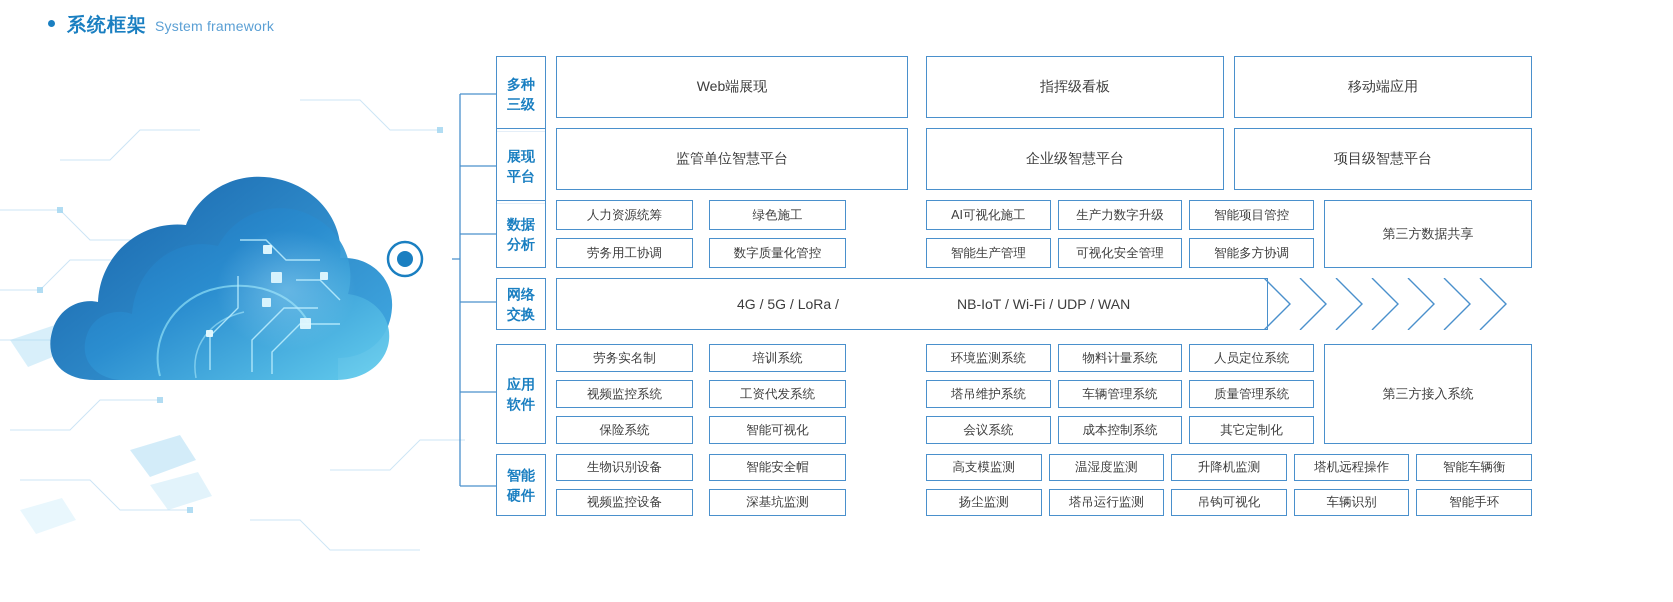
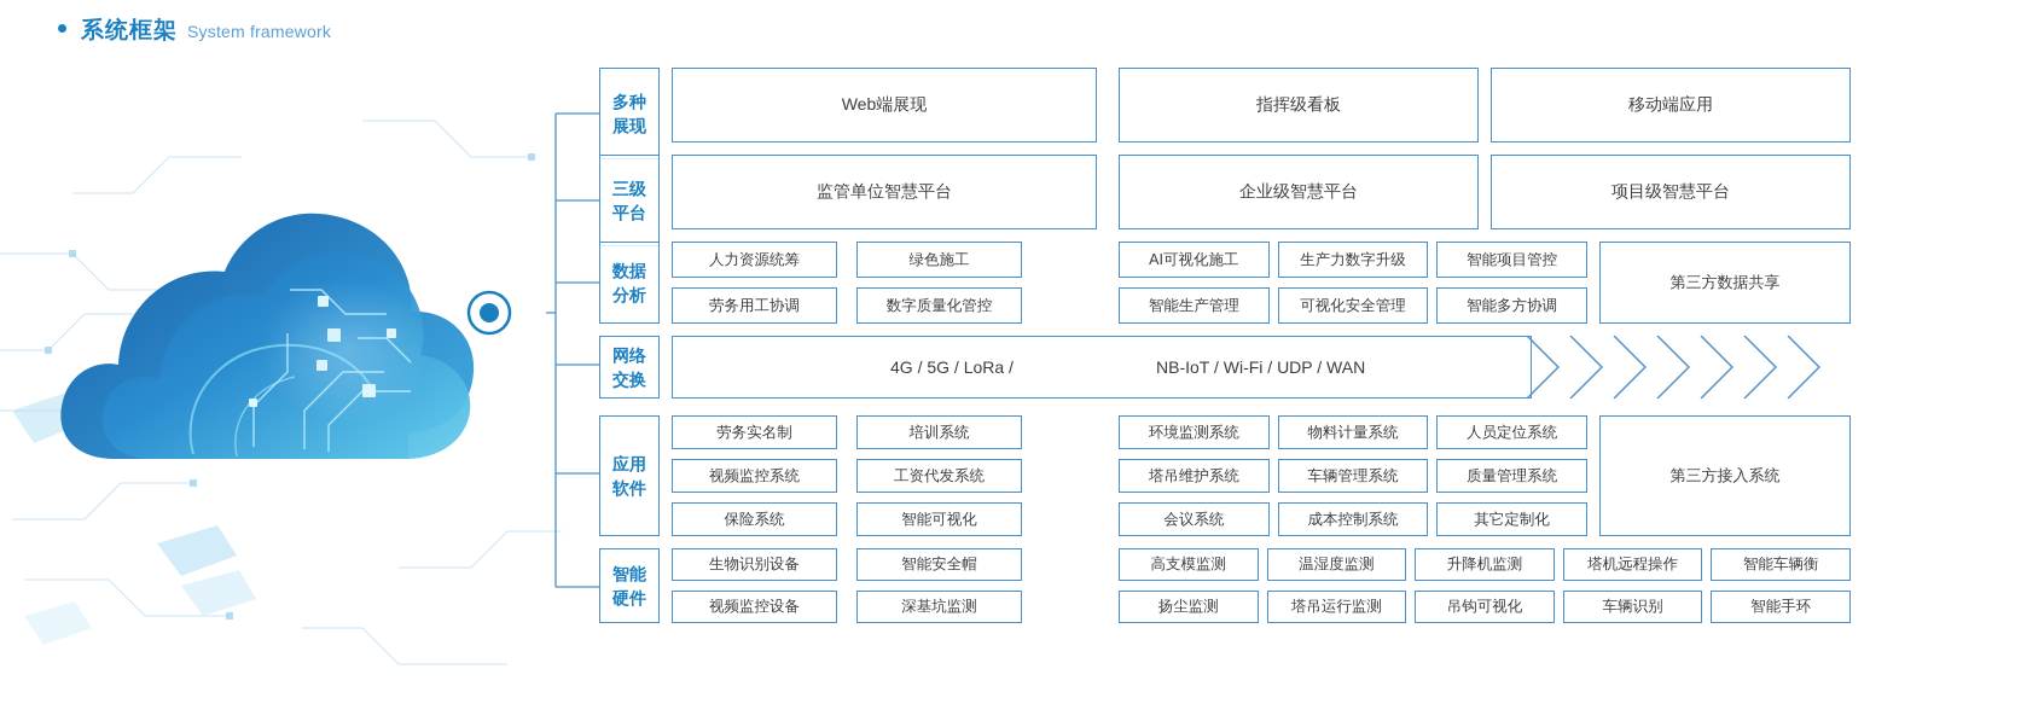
  系统框架
  System framework
  多种
- 三级
+ 展现
  Web端展现
  指挥级看板
  移动端应用
- 展现
+ 三级
  平台
  监管单位智慧平台
  企业级智慧平台
  项目级智慧平台
  数据
  分析
  人力资源统筹
  绿色施工
  劳务用工协调
  数字质量化管控
  AI可视化施工
  生产力数字升级
  智能项目管控
  智能生产管理
  可视化安全管理
  智能多方协调
  第三方数据共享
  网络
  交换
  4G / 5G / LoRa /
  NB-IoT / Wi-Fi / UDP / WAN
  应用
  软件
  劳务实名制
  培训系统
  视频监控系统
  工资代发系统
  保险系统
  智能可视化
  环境监测系统
  物料计量系统
  人员定位系统
  塔吊维护系统
  车辆管理系统
  质量管理系统
  会议系统
  成本控制系统
  其它定制化
  第三方接入系统
  智能
  硬件
  生物识别设备
  智能安全帽
  视频监控设备
  深基坑监测
  高支模监测
  温湿度监测
  升降机监测
  塔机远程操作
  智能车辆衡
  扬尘监测
  塔吊运行监测
  吊钩可视化
  车辆识别
  智能手环
